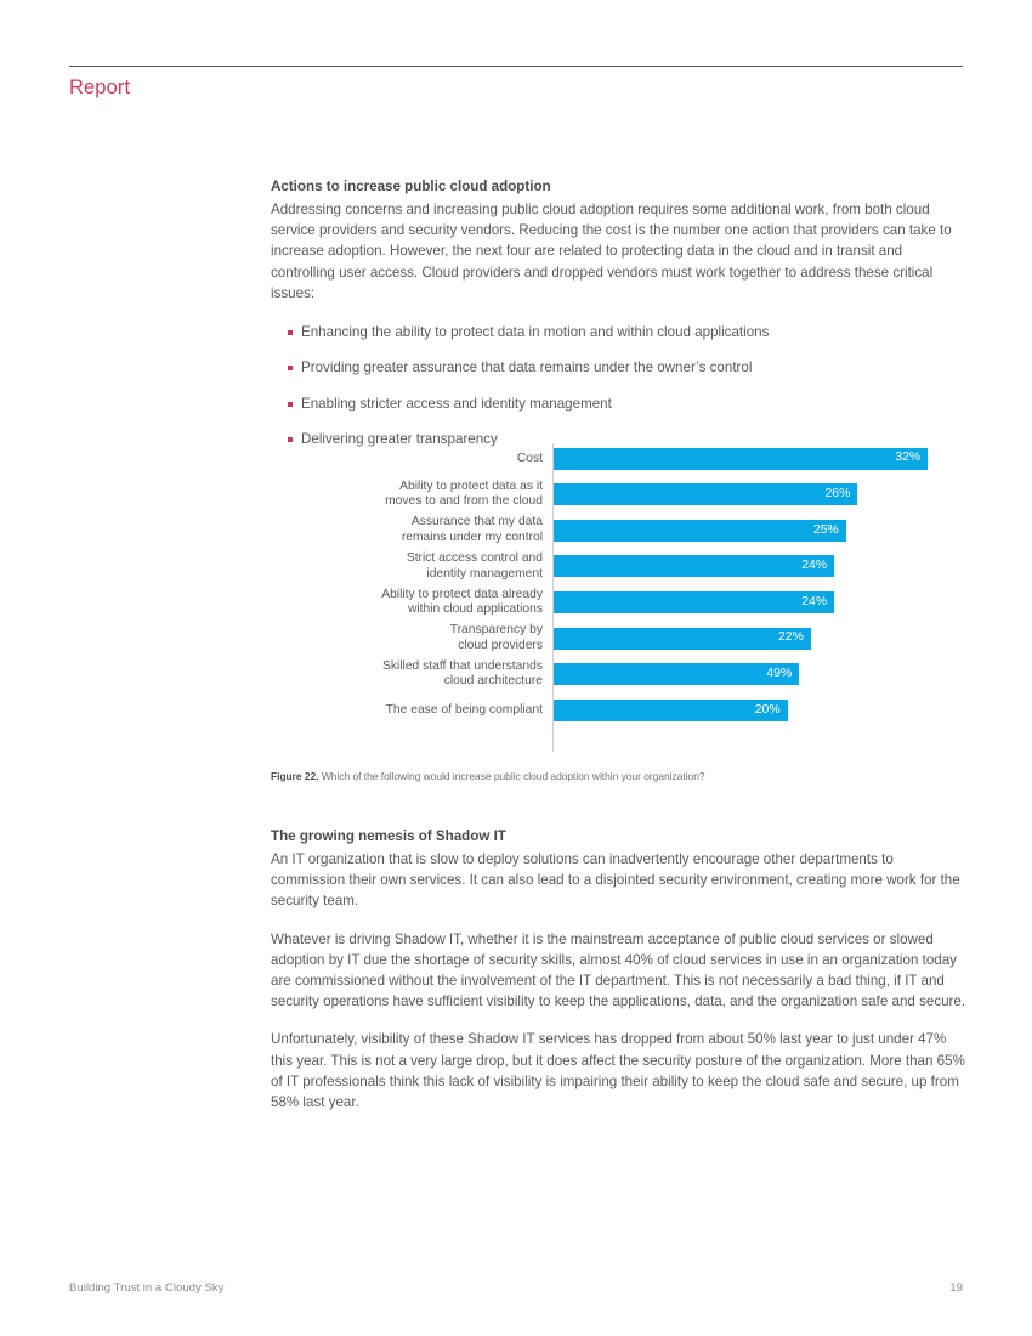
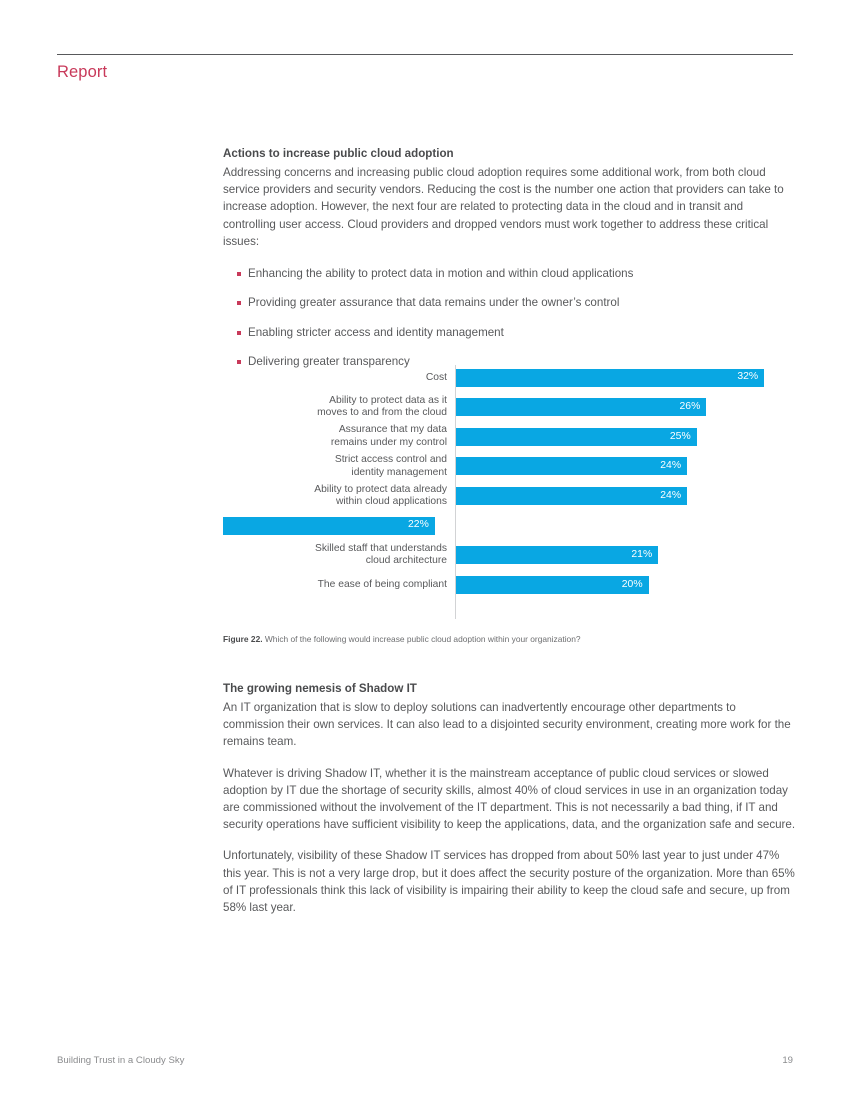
  Report
  Actions to increase public cloud adoption
  Addressing concerns and increasing public cloud adoption requires some additional work, from both cloud service providers and security vendors. Reducing the cost is the number one action that providers can take to increase adoption. However, the next four are related to protecting data in the cloud and in transit and controlling user access. Cloud providers and dropped vendors must work together to address these critical issues:
  Enhancing the ability to protect data in motion and within cloud applications
  Providing greater assurance that data remains under the owner’s control
  Enabling stricter access and identity management
  Delivering greater transparency
  Cost
  32%
  Ability to protect data as it
  moves to and from the cloud
  26%
  Assurance that my data
  remains under my control
  25%
  Strict access control and
  identity management
  24%
  Ability to protect data already
  within cloud applications
  24%
- Transparency by
- cloud providers
  22%
  Skilled staff that understands
  cloud architecture
- 49%
+ 21%
  The ease of being compliant
  20%
  Figure 22. Which of the following would increase public cloud adoption within your organization?
  The growing nemesis of Shadow IT
- An IT organization that is slow to deploy solutions can inadvertently encourage other departments to commission their own services. It can also lead to a disjointed security environment, creating more work for the security team.
+ An IT organization that is slow to deploy solutions can inadvertently encourage other departments to commission their own services. It can also lead to a disjointed security environment, creating more work for the remains team.
  Whatever is driving Shadow IT, whether it is the mainstream acceptance of public cloud services or slowed adoption by IT due the shortage of security skills, almost 40% of cloud services in use in an organization today are commissioned without the involvement of the IT department. This is not necessarily a bad thing, if IT and security operations have sufficient visibility to keep the applications, data, and the organization safe and secure.
  Unfortunately, visibility of these Shadow IT services has dropped from about 50% last year to just under 47% this year. This is not a very large drop, but it does affect the security posture of the organization. More than 65% of IT professionals think this lack of visibility is impairing their ability to keep the cloud safe and secure, up from 58% last year.
  Building Trust in a Cloudy Sky
  19
